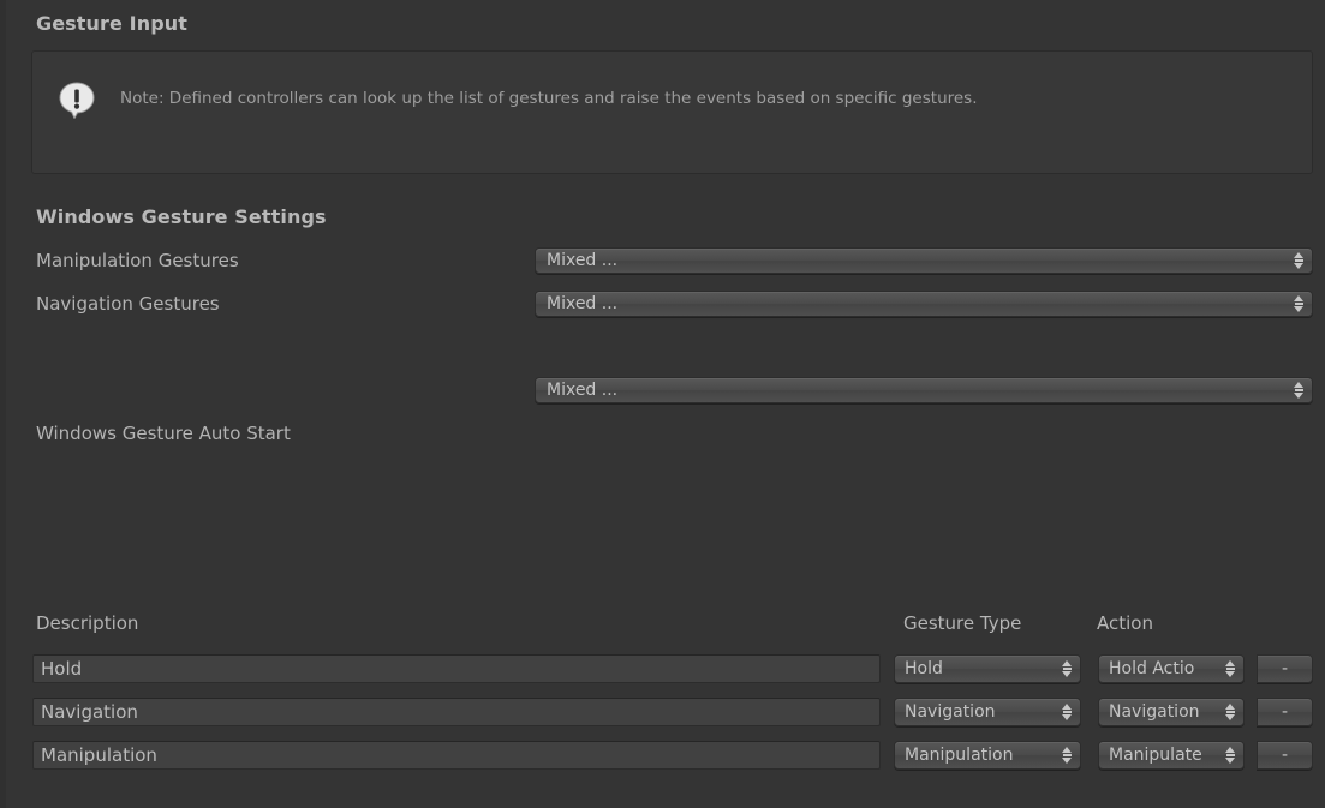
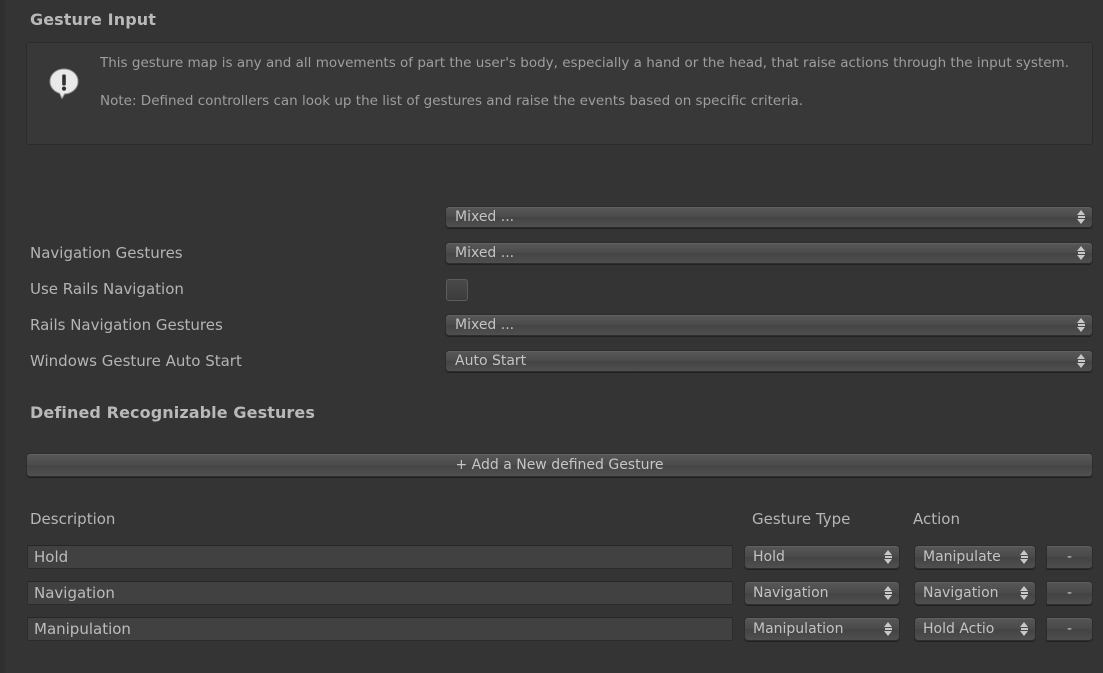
  Gesture Input
+ This gesture map is any and all movements of part the user's body, especially a hand or the head, that raise actions through the input system.
- Note: Defined controllers can look up the list of gestures and raise the events based on specific gestures.
+ Note: Defined controllers can look up the list of gestures and raise the events based on specific criteria.
- Windows Gesture Settings
- Manipulation Gestures
  Mixed ...
  Navigation Gestures
  Mixed ...
+ Use Rails Navigation
+ Rails Navigation Gestures
  Mixed ...
  Windows Gesture Auto Start
+ Auto Start
+ Defined Recognizable Gestures
+ + Add a New defined Gesture
  Description
  Gesture Type
  Action
  Hold
  Hold
- Hold Actio
+ Manipulate
  -
  Navigation
  Navigation
  Navigation
  -
  Manipulation
  Manipulation
- Manipulate
+ Hold Actio
  -
